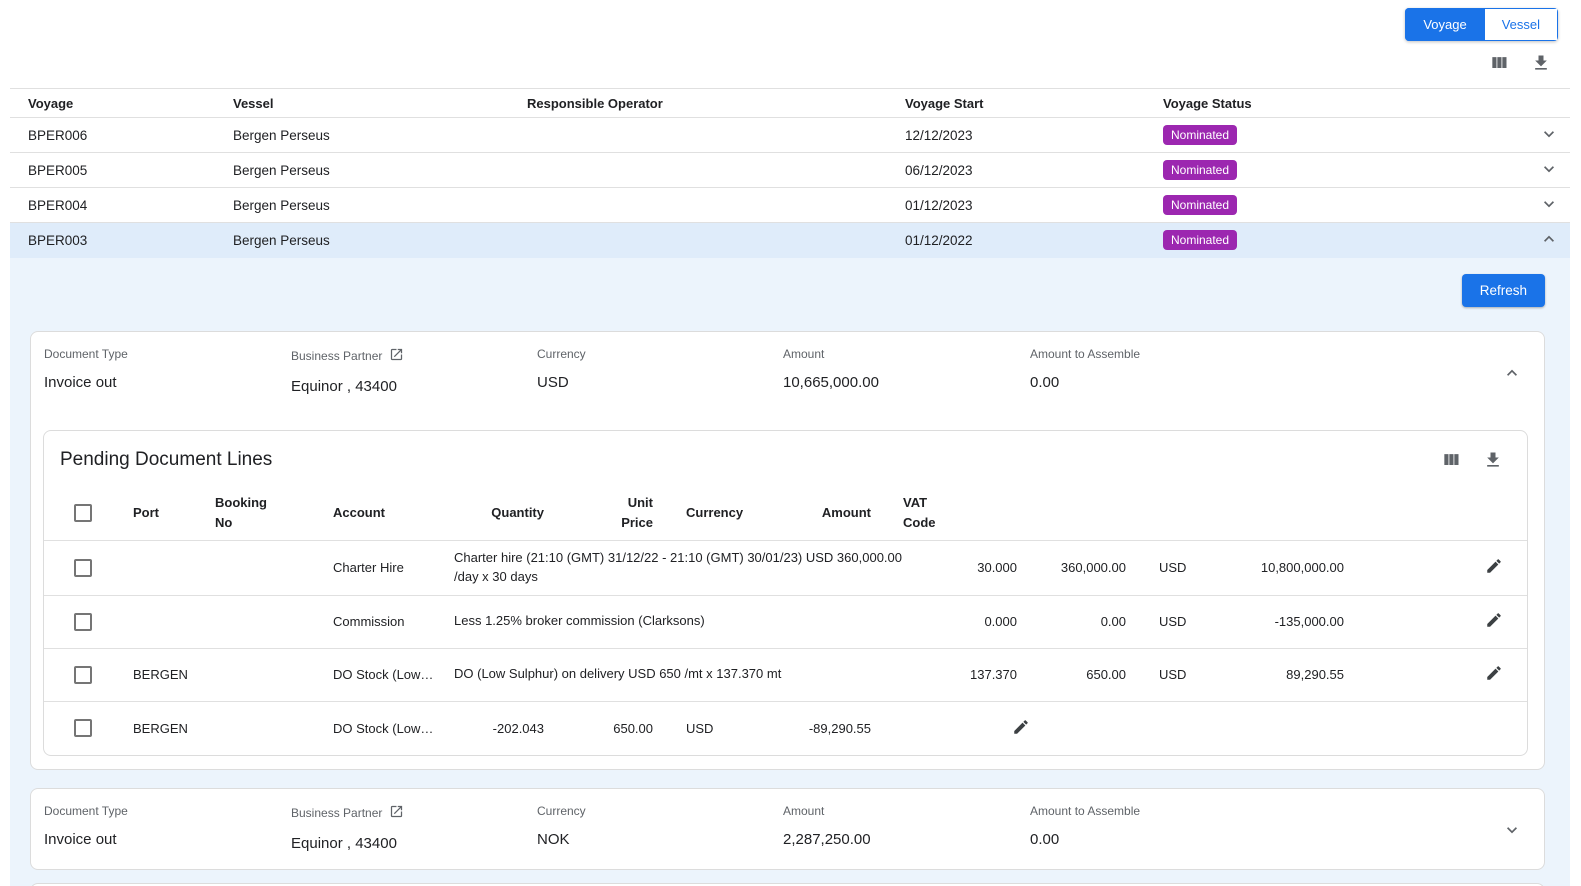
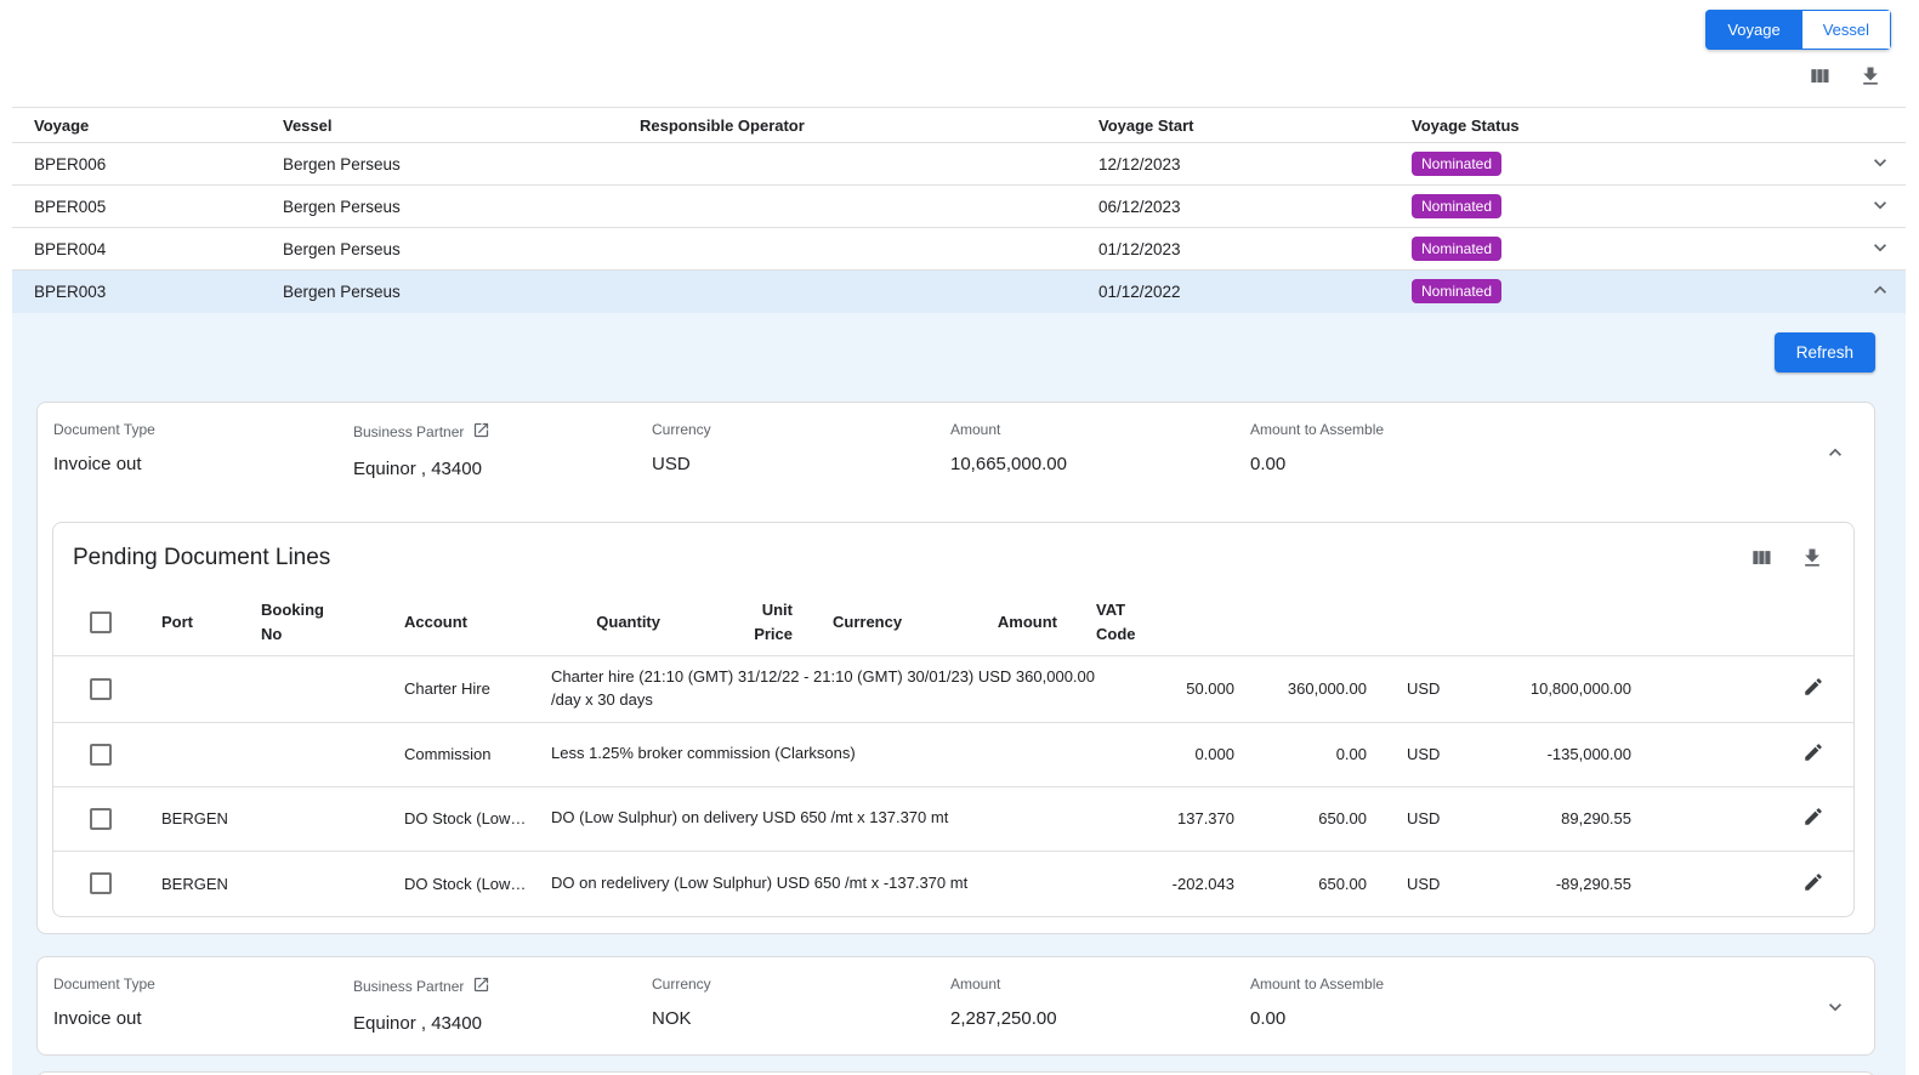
  Voyage
  Vessel
  Voyage
  Vessel
  Responsible Operator
  Voyage Start
  Voyage Status
  BPER006
  Bergen Perseus
  12/12/2023
  Nominated
  BPER005
  Bergen Perseus
  06/12/2023
  Nominated
  BPER004
  Bergen Perseus
  01/12/2023
  Nominated
  BPER003
  Bergen Perseus
  01/12/2022
  Nominated
  Refresh
  Document Type
  Invoice out
  Business Partner
  Equinor , 43400
  Currency
  USD
  Amount
  10,665,000.00
  Amount to Assemble
  0.00
  Pending Document Lines
  Port
  Booking
  No
  Account
  Quantity
  Unit
  Price
  Currency
  Amount
  VAT
  Code
  Charter Hire
  Charter hire (21:10 (GMT) 31/12/22 - 21:10 (GMT) 30/01/23) USD 360,000.00 /day x 30 days
- 30.000
+ 50.000
  360,000.00
  USD
  10,800,000.00
  Commission
  Less 1.25% broker commission (Clarksons)
  0.000
  0.00
  USD
  -135,000.00
  BERGEN
  DO Stock (Low…
  DO (Low Sulphur) on delivery USD 650 /mt x 137.370 mt
  137.370
  650.00
  USD
  89,290.55
  BERGEN
  DO Stock (Low…
+ DO on redelivery (Low Sulphur) USD 650 /mt x -137.370 mt
  -202.043
  650.00
  USD
  -89,290.55
  Document Type
  Invoice out
  Business Partner
  Equinor , 43400
  Currency
  NOK
  Amount
  2,287,250.00
  Amount to Assemble
  0.00
